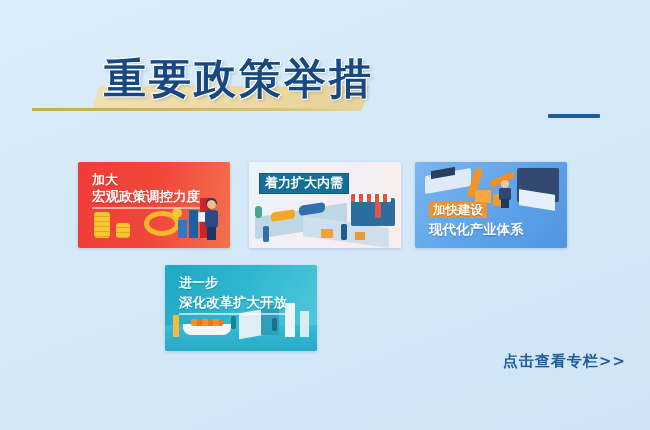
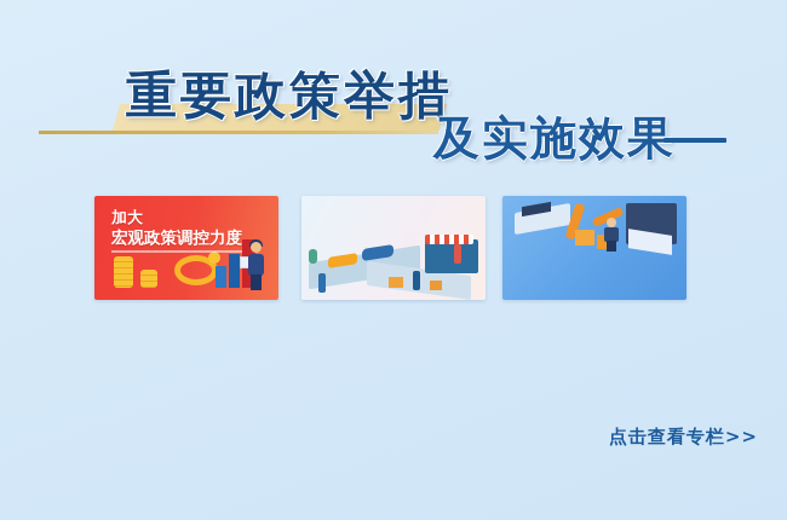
  重要政策举措
+ 及实施效果
  加大
  宏观政策调控力度
- 着力扩大内需
- 加快建设
- 现代化产业体系
- 进一步
- 深化改革扩大开放
  点击查看专栏>>
